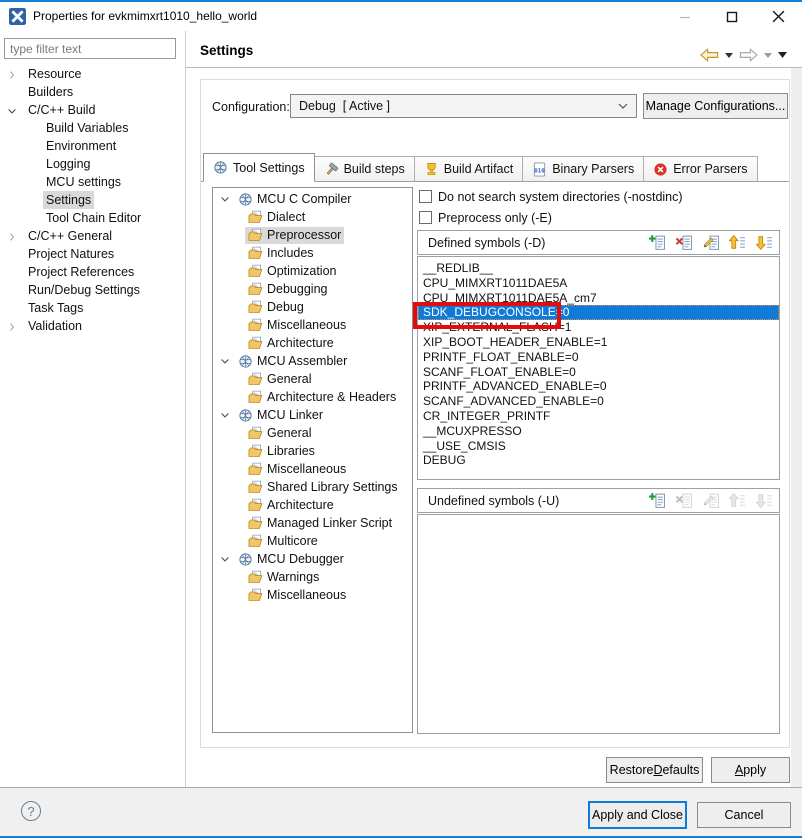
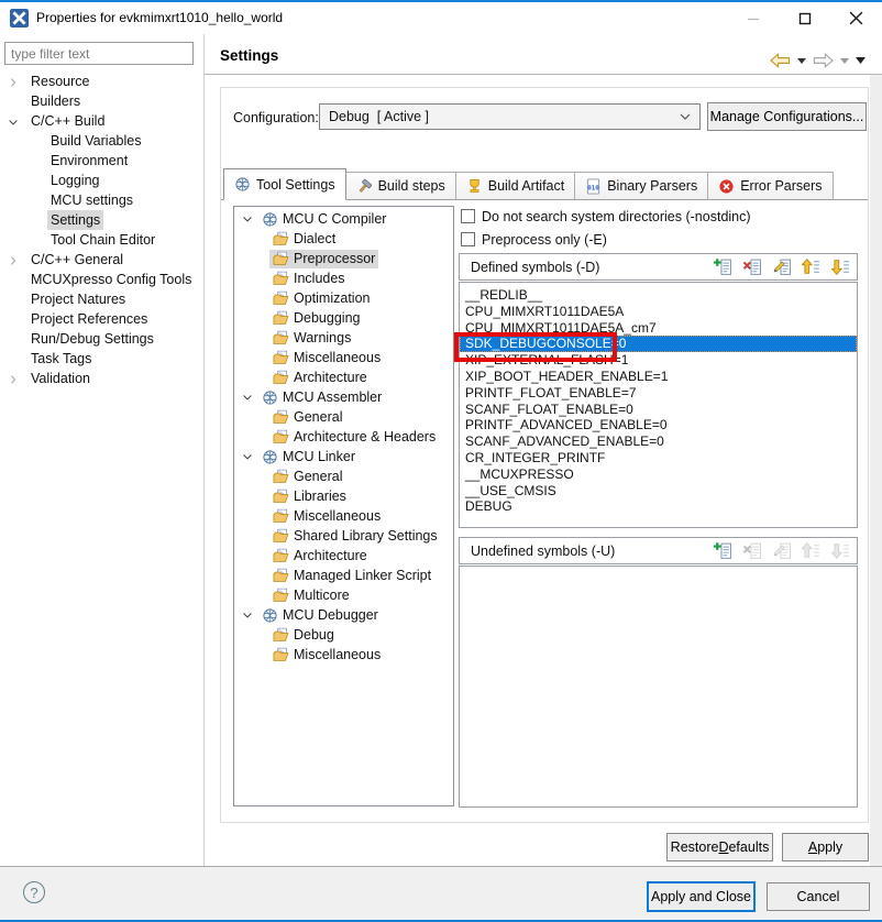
  Properties for evkmimxrt1010_hello_world
  type filter text
  Resource
  Builders
  C/C++ Build
  Build Variables
  Environment
  Logging
  MCU settings
  Settings
  Tool Chain Editor
  C/C++ General
+ MCUXpresso Config Tools
  Project Natures
  Project References
  Run/Debug Settings
  Task Tags
  Validation
  Settings
  Configuration:
  Debug [ Active ]
  Manage Configurations...
  Tool Settings
  Build steps
  Build Artifact
  Binary Parsers
  Error Parsers
  MCU C Compiler
  Dialect
  Preprocessor
  Includes
  Optimization
  Debugging
- Debug
+ Warnings
  Miscellaneous
  Architecture
  MCU Assembler
  General
  Architecture & Headers
  MCU Linker
  General
  Libraries
  Miscellaneous
  Shared Library Settings
  Architecture
  Managed Linker Script
  Multicore
  MCU Debugger
- Warnings
+ Debug
  Miscellaneous
  Do not search system directories (-nostdinc)
  Preprocess only (-E)
  Defined symbols (-D)
  __REDLIB__
  CPU_MIMXRT1011DAE5A
  CPU_MIMXRT1011DAE5A_cm7
  SDK_DEBUGCONSOLE=0
  XIP_EXTERNAL_FLASH=1
  XIP_BOOT_HEADER_ENABLE=1
- PRINTF_FLOAT_ENABLE=0
+ PRINTF_FLOAT_ENABLE=7
  SCANF_FLOAT_ENABLE=0
  PRINTF_ADVANCED_ENABLE=0
  SCANF_ADVANCED_ENABLE=0
  CR_INTEGER_PRINTF
  __MCUXPRESSO
  __USE_CMSIS
  DEBUG
  Undefined symbols (-U)
  Restore
  D
  efaults
  A
  pply
  ?
  Apply and Close
  Cancel
